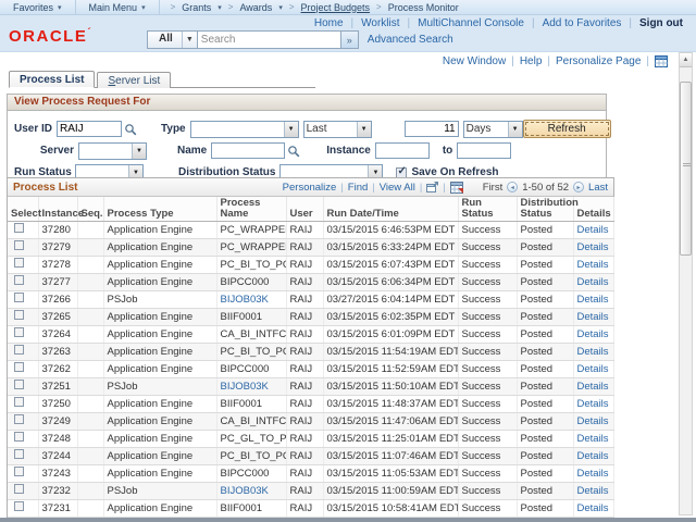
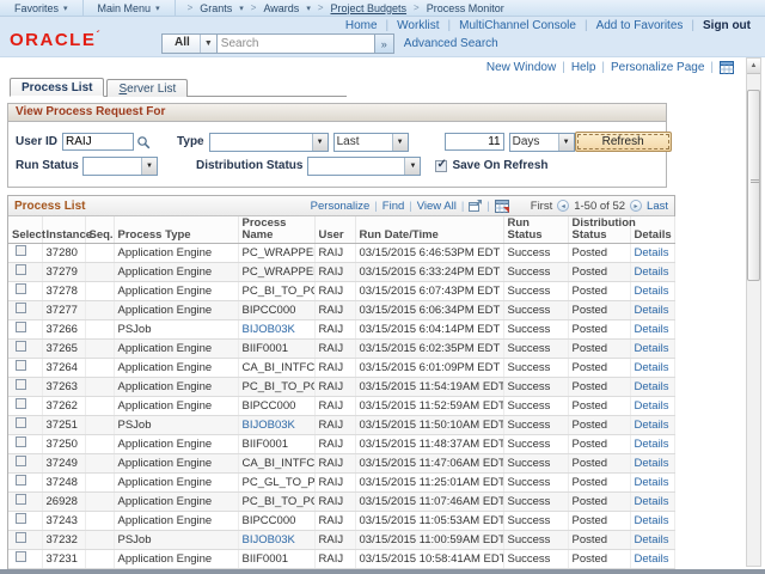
  Favorites
  Main Menu
  >
  Grants
  >
  Awards
  >
  Project Budgets
  >
  Process Monitor
  Home
  |
  Worklist
  |
  MultiChannel Console
  |
  Add to Favorites
  |
  Sign out
  ORACLE
  All
  Search
  »
  Advanced Search
  New Window
  |
  Help
  |
  Personalize Page
  |
  Process List
  Server List
  View Process Request For
  User ID
  RAIJ
  Type
  Last
  11
  Days
  Refresh
- Server
- Name
- Instance
- to
  Run Status
  Distribution Status
  Save On Refresh
  Process List
  Personalize
  |
  Find
  |
  View All
  |
  |
  First
  1-50 of 52
  Last
  Select	Instanc	Seq.	Process Type	Process Name	User	Run Date/Time	Run Status	Distribution Status	Details
  	37280		Application Engine	PC_WRAPPE	RAIJ	03/15/2015 6:46:53PM EDT	Success	Posted	Details
  	37279		Application Engine	PC_WRAPPE	RAIJ	03/15/2015 6:33:24PM EDT	Success	Posted	Details
  	37278		Application Engine	PC_BI_TO_P	RAIJ	03/15/2015 6:07:43PM EDT	Success	Posted	Details
  	37277		Application Engine	BIPCC000	RAIJ	03/15/2015 6:06:34PM EDT	Success	Posted	Details
- 	37266		PSJob	BIJOB03K	RAIJ	03/27/2015 6:04:14PM EDT	Success	Posted	Details
+ 	37266		PSJob	BIJOB03K	RAIJ	03/15/2015 6:04:14PM EDT	Success	Posted	Details
  	37265		Application Engine	BIIF0001	RAIJ	03/15/2015 6:02:35PM EDT	Success	Posted	Details
  	37264		Application Engine	CA_BI_INTFC	RAIJ	03/15/2015 6:01:09PM EDT	Success	Posted	Details
  	37263		Application Engine	PC_BI_TO_P	RAIJ	03/15/2015 11:54:19AM EDT	Success	Posted	Details
  	37262		Application Engine	BIPCC000	RAIJ	03/15/2015 11:52:59AM EDT	Success	Posted	Details
  	37251		PSJob	BIJOB03K	RAIJ	03/15/2015 11:50:10AM EDT	Success	Posted	Details
  	37250		Application Engine	BIIF0001	RAIJ	03/15/2015 11:48:37AM EDT	Success	Posted	Details
  	37249		Application Engine	CA_BI_INTFC	RAIJ	03/15/2015 11:47:06AM EDT	Success	Posted	Details
  	37248		Application Engine	PC_GL_TO_P	RAIJ	03/15/2015 11:25:01AM EDT	Success	Posted	Details
- 	37244		Application Engine	PC_BI_TO_P	RAIJ	03/15/2015 11:07:46AM EDT	Success	Posted	Details
+ 	26928		Application Engine	PC_BI_TO_P	RAIJ	03/15/2015 11:07:46AM EDT	Success	Posted	Details
  	37243		Application Engine	BIPCC000	RAIJ	03/15/2015 11:05:53AM EDT	Success	Posted	Details
  	37232		PSJob	BIJOB03K	RAIJ	03/15/2015 11:00:59AM EDT	Success	Posted	Details
  	37231		Application Engine	BIIF0001	RAIJ	03/15/2015 10:58:41AM EDT	Success	Posted	Details
